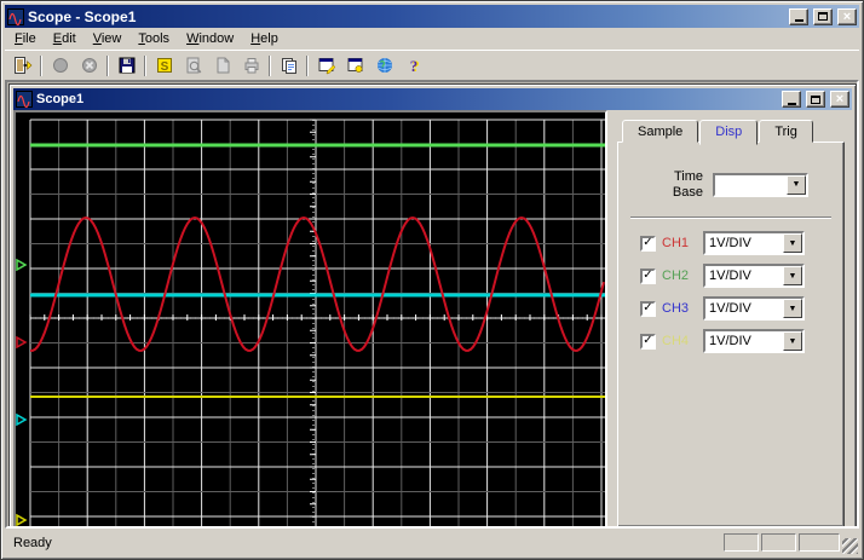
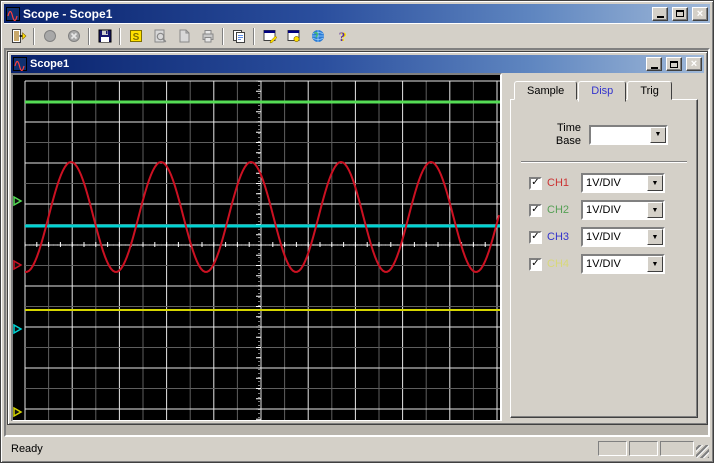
  Scope - Scope1
  ×
- File
- Edit
- View
- Tools
- Window
- Help
  S
  ?
  Scope1
  ×
  Sample
  Disp
  Trig
  Time Base
  ✓
  CH1
  1V/DIV
  ✓
  CH2
  1V/DIV
  ✓
  CH3
  1V/DIV
  ✓
  CH4
  1V/DIV
  Ready
